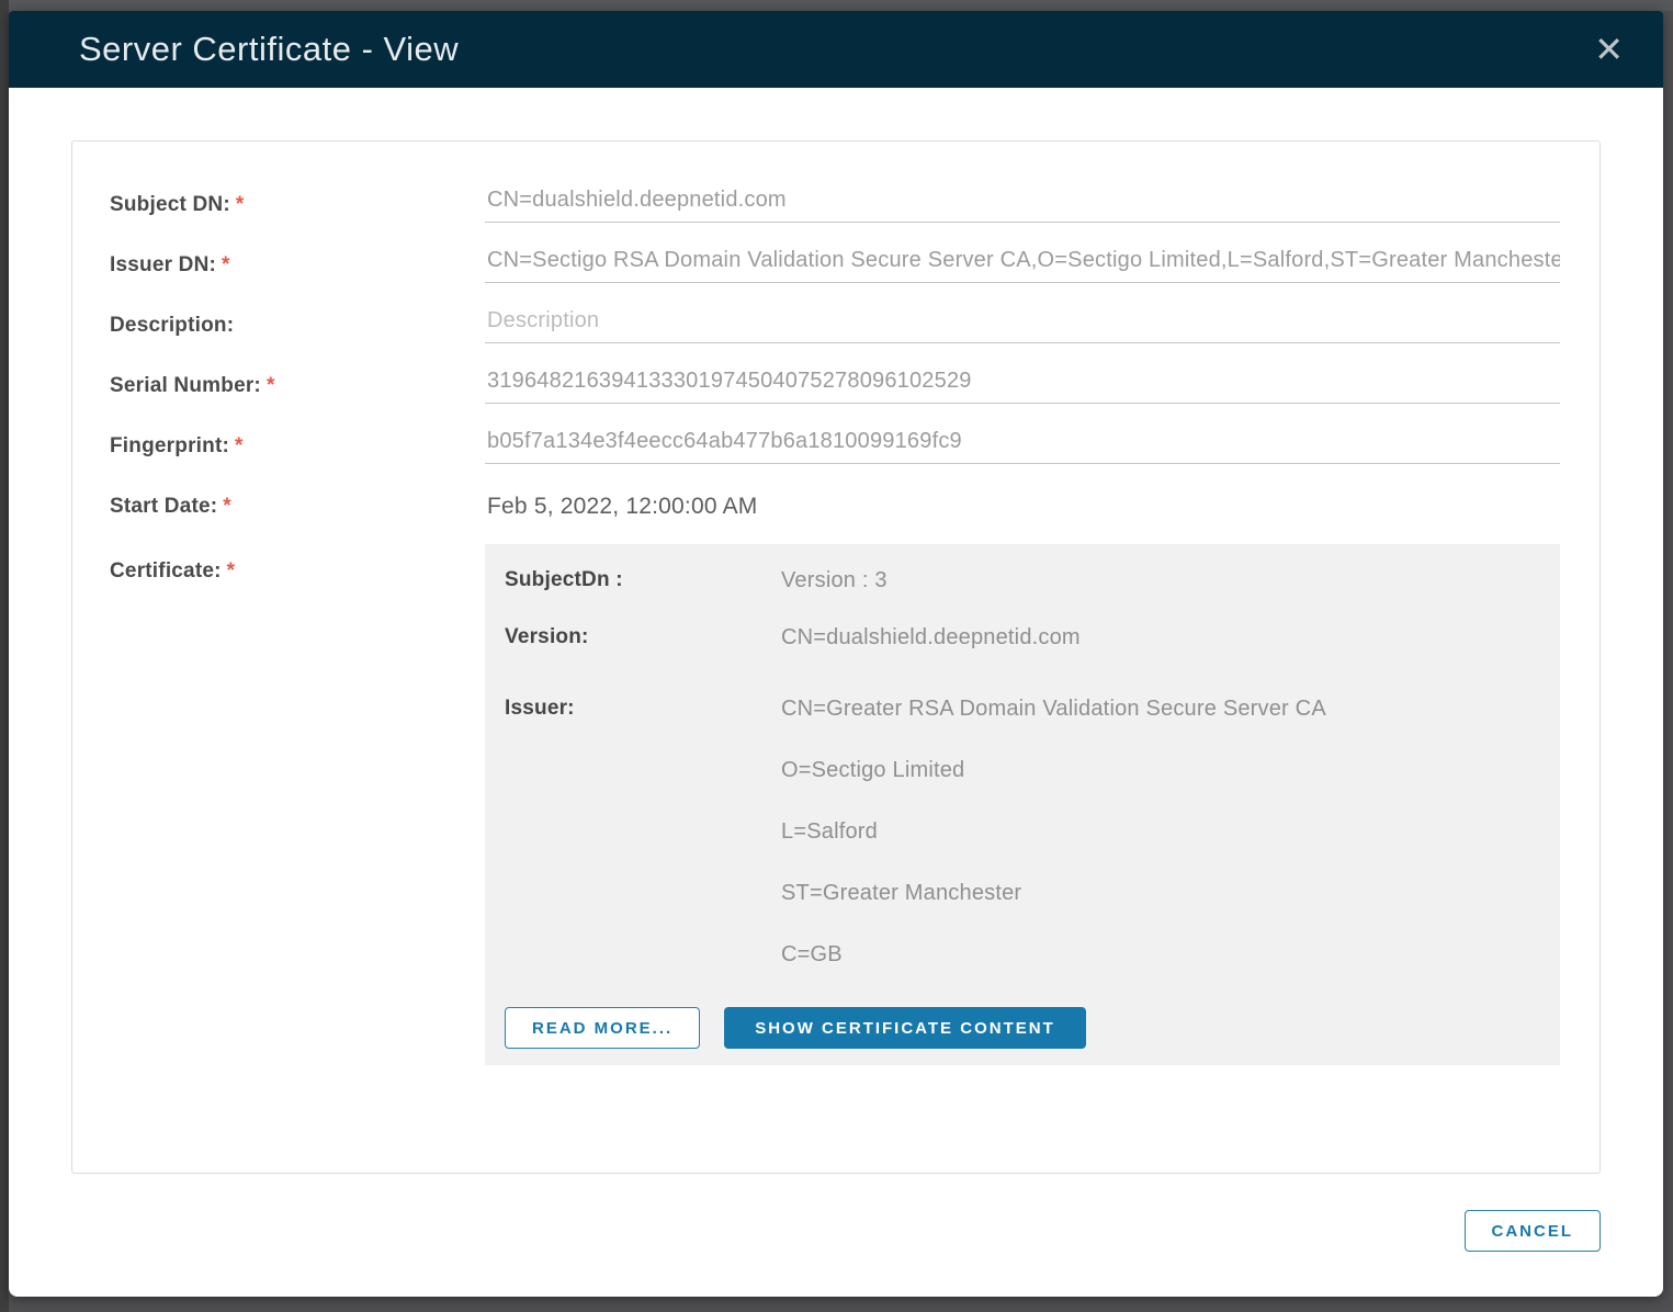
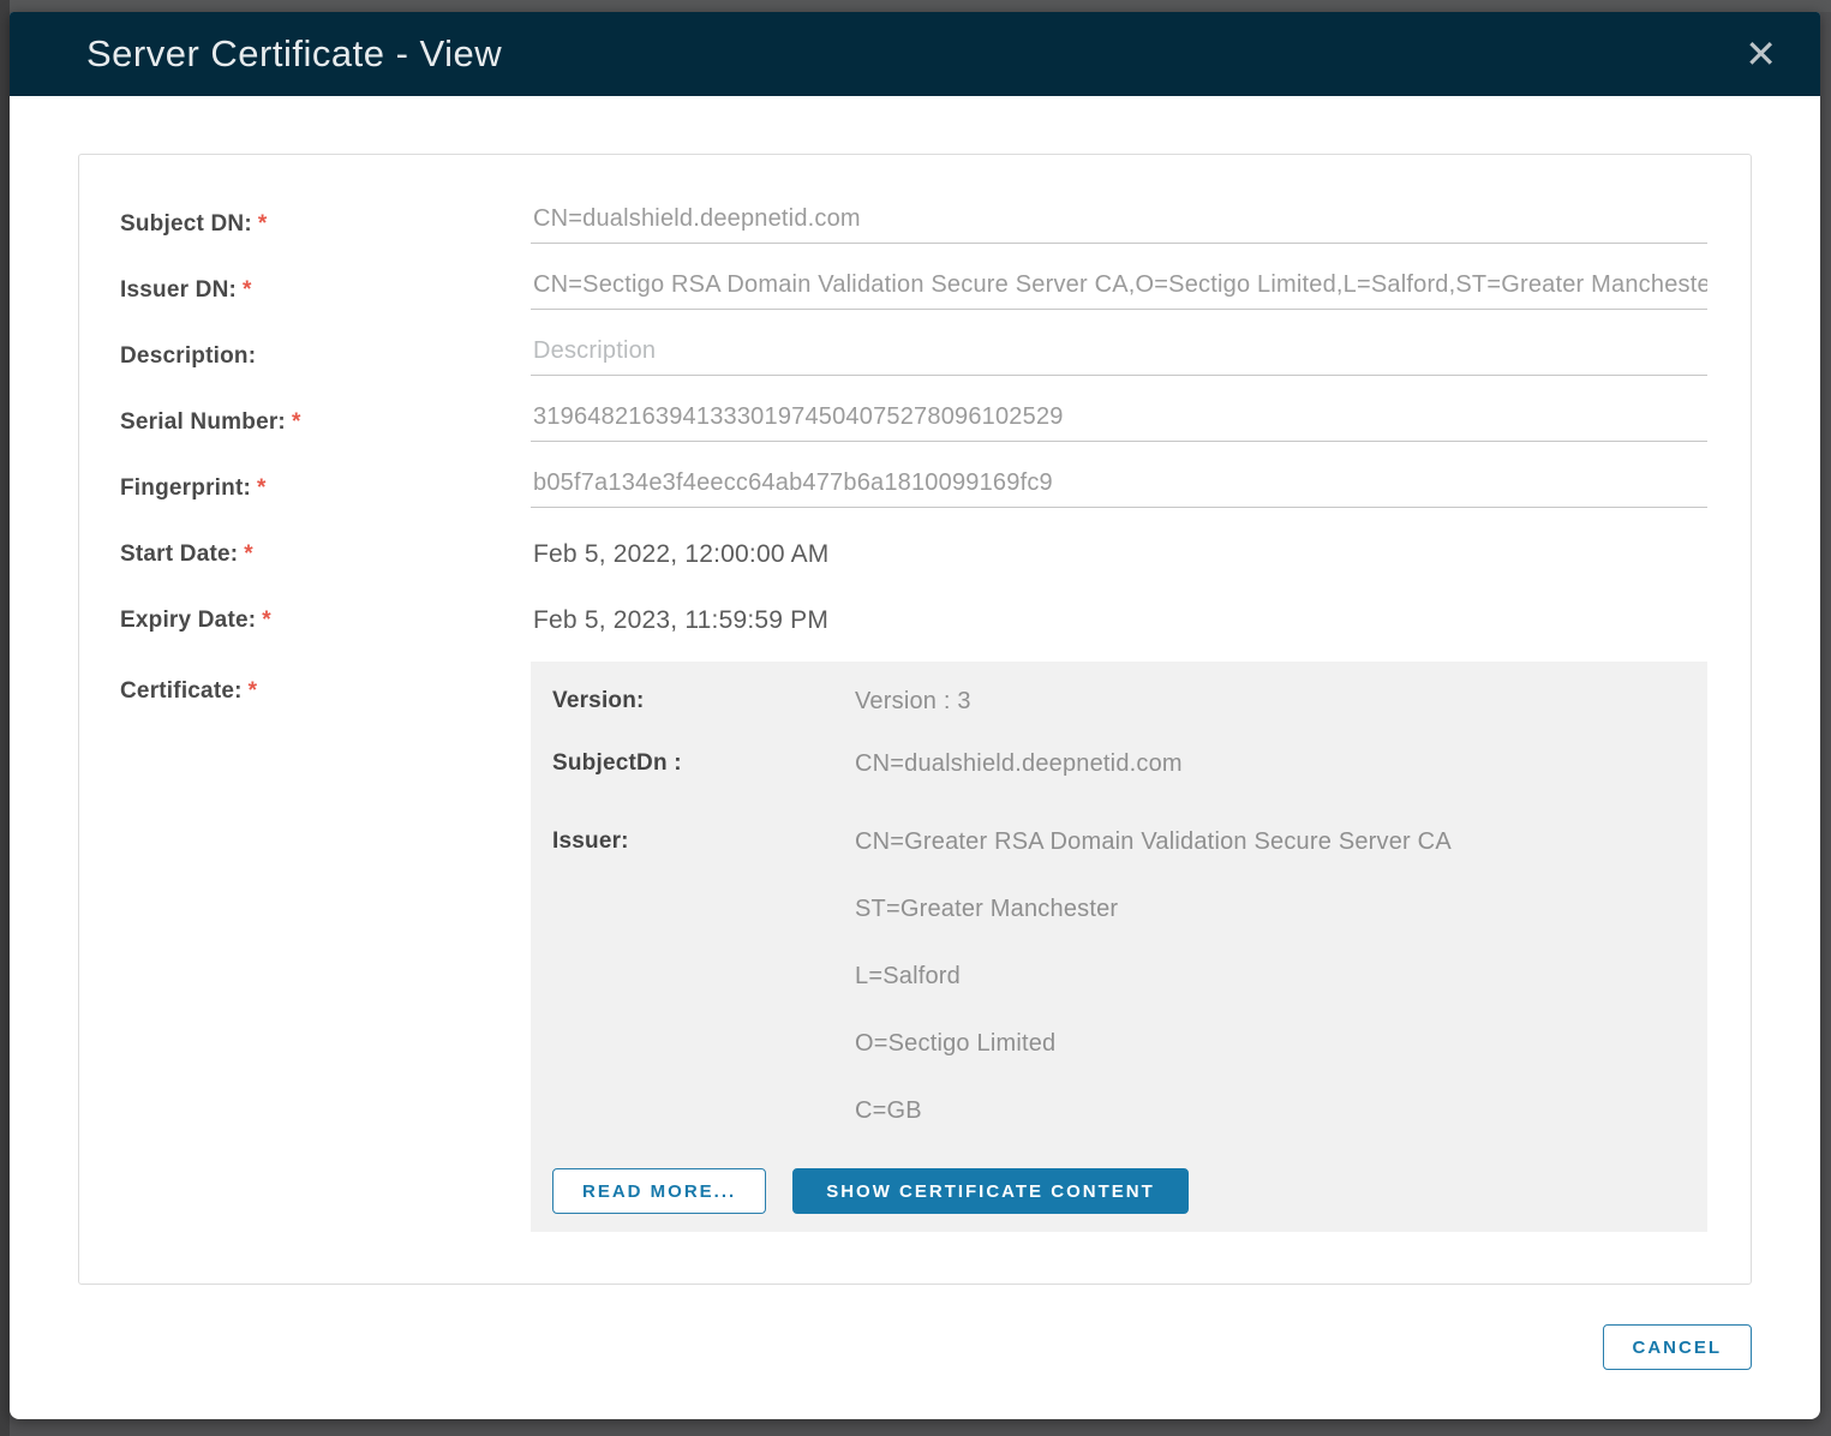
  Server Certificate - View
  ✕
  Subject DN: *
  CN=dualshield.deepnetid.com
  Issuer DN: *
  CN=Sectigo RSA Domain Validation Secure Server CA,O=Sectigo Limited,L=Salford,ST=Greater Mancheste
  Description:
  Description
  Serial Number: *
  319648216394133301974504075278096102529
  Fingerprint: *
  b05f7a134e3f4eecc64ab477b6a1810099169fc9
  Start Date: *
  Feb 5, 2022, 12:00:00 AM
+ Expiry Date: *
+ Feb 5, 2023, 11:59:59 PM
  Certificate: *
- SubjectDn :
+ Version:
  Version : 3
- Version:
+ SubjectDn :
  CN=dualshield.deepnetid.com
  Issuer:
  CN=Greater RSA Domain Validation Secure Server CA
- O=Sectigo Limited
+ ST=Greater Manchester
  L=Salford
- ST=Greater Manchester
+ O=Sectigo Limited
  C=GB
  READ MORE...
  SHOW CERTIFICATE CONTENT
  CANCEL
